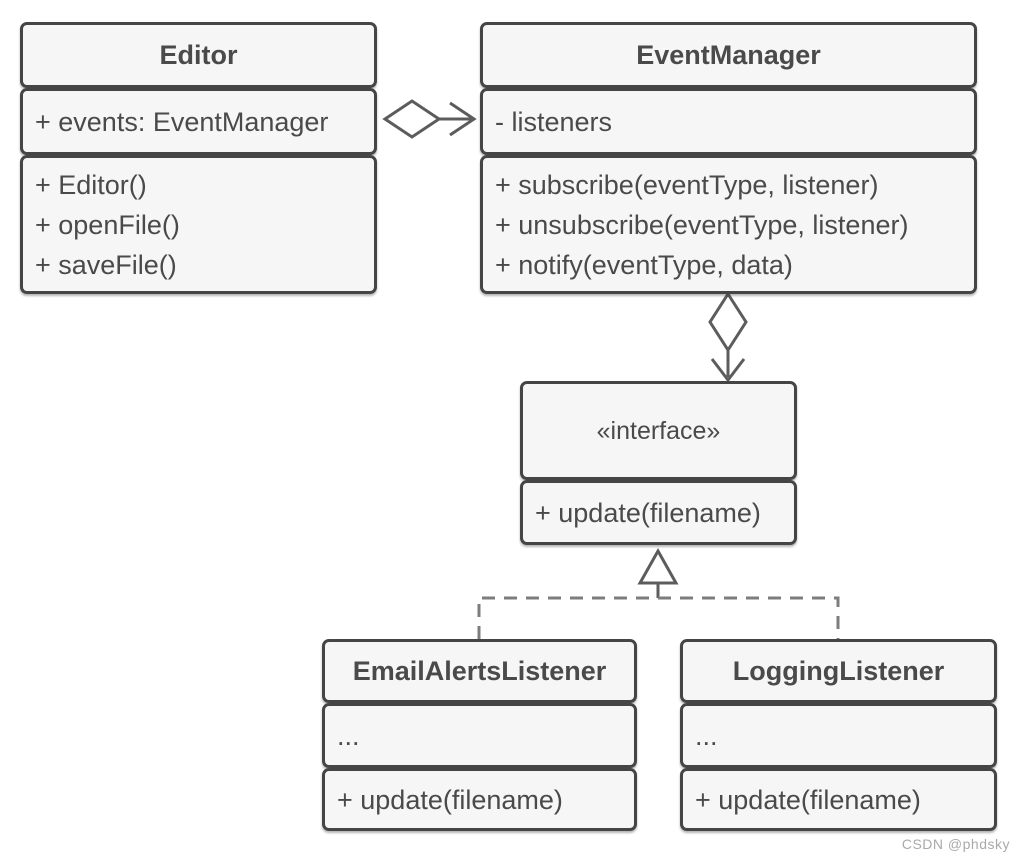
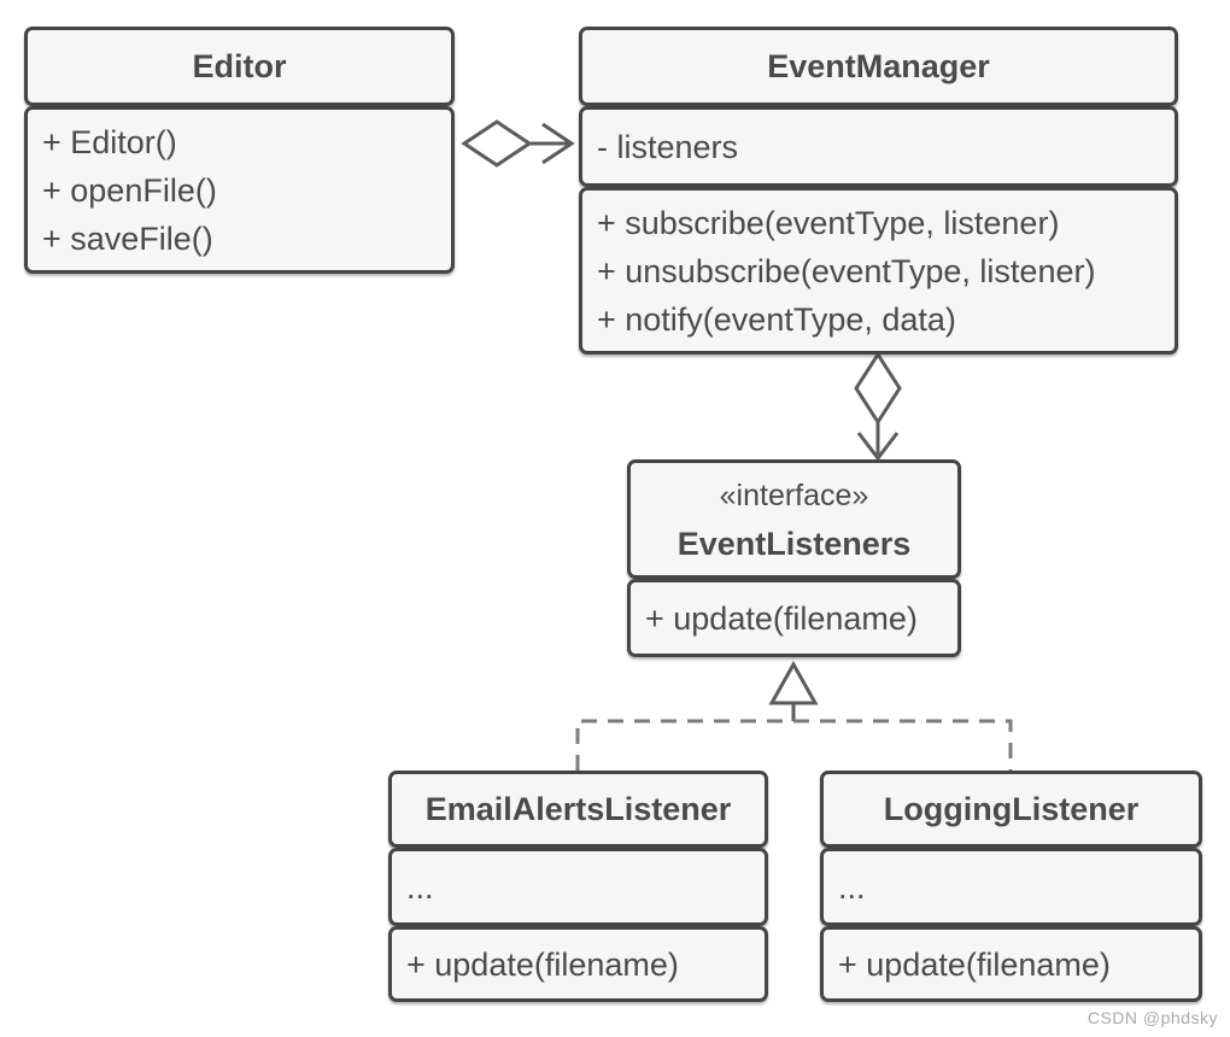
  Editor
- + events: EventManager
  + Editor()
  + openFile()
  + saveFile()
  EventManager
  - listeners
  + subscribe(eventType, listener)
  + unsubscribe(eventType, listener)
  + notify(eventType, data)
  «interface»
+ EventListeners
  + update(filename)
  EmailAlertsListener
  ...
  + update(filename)
  LoggingListener
  ...
  + update(filename)
  CSDN @phdsky
